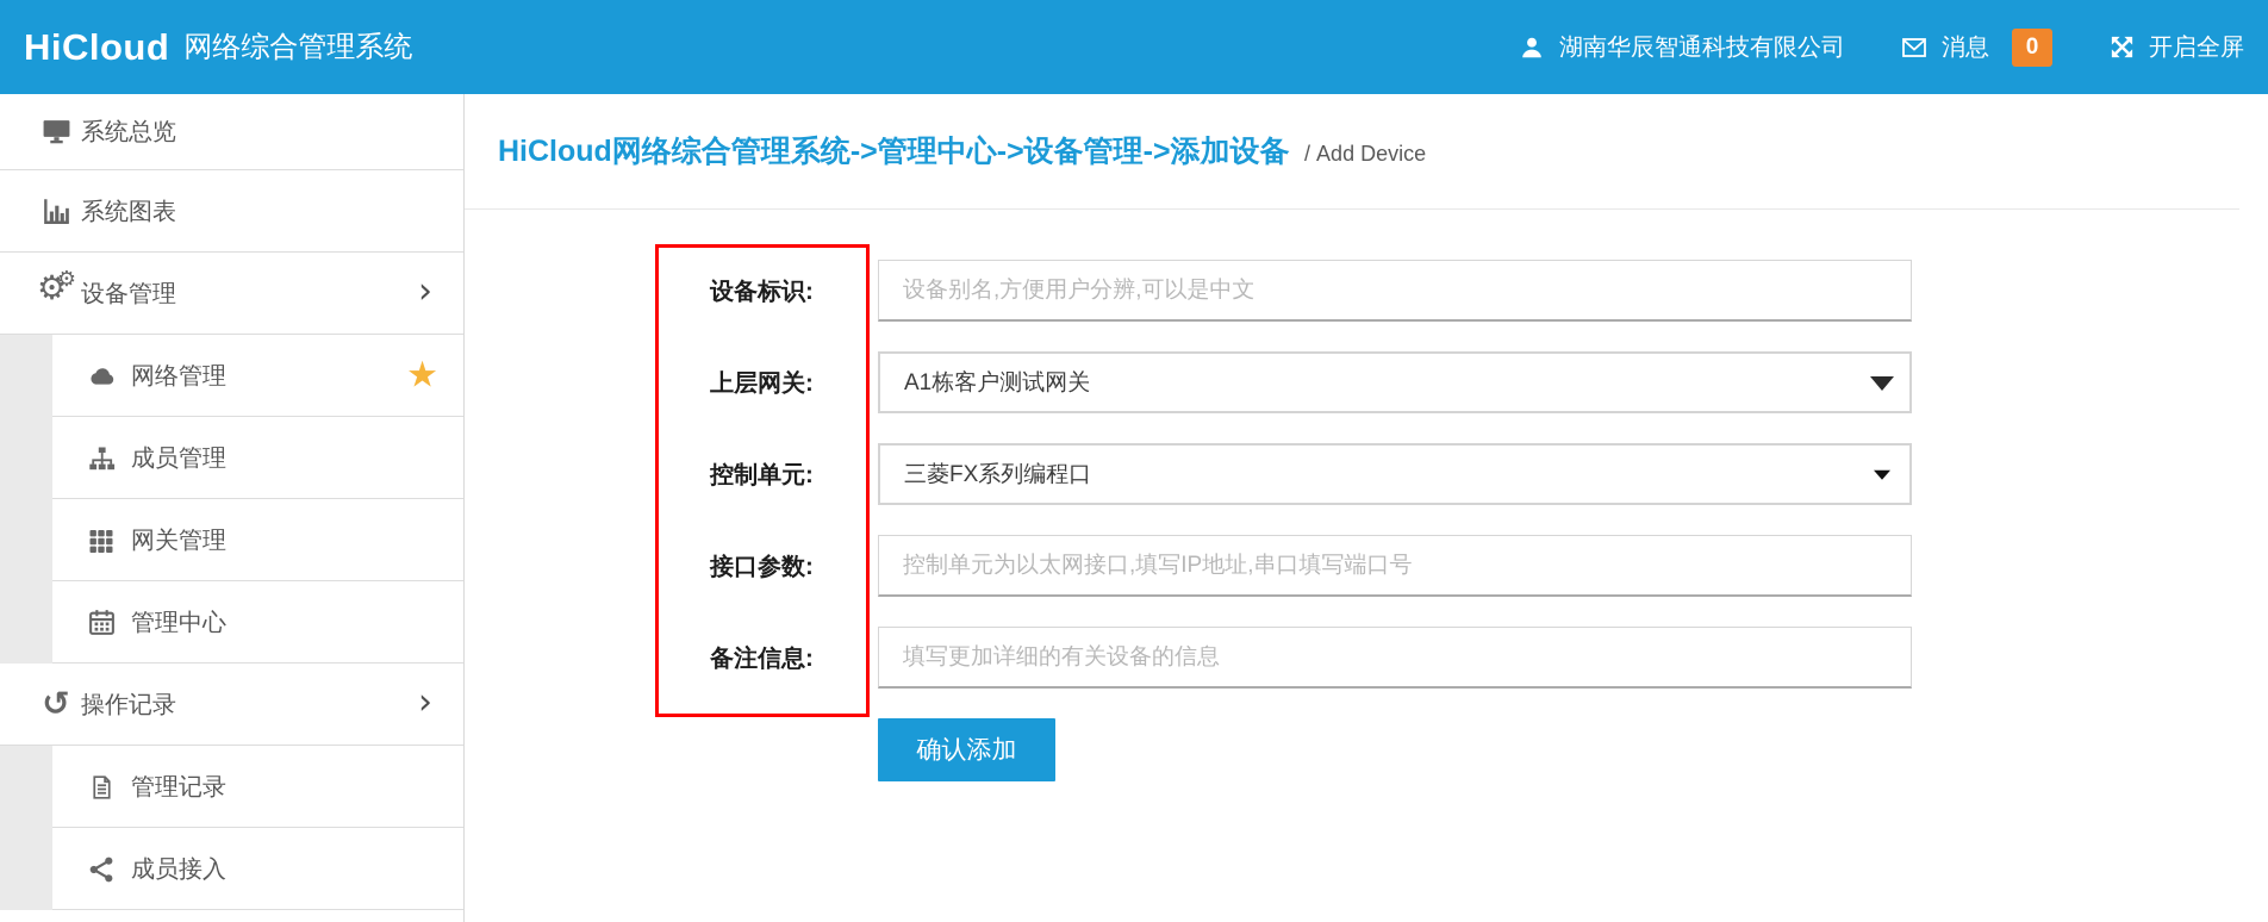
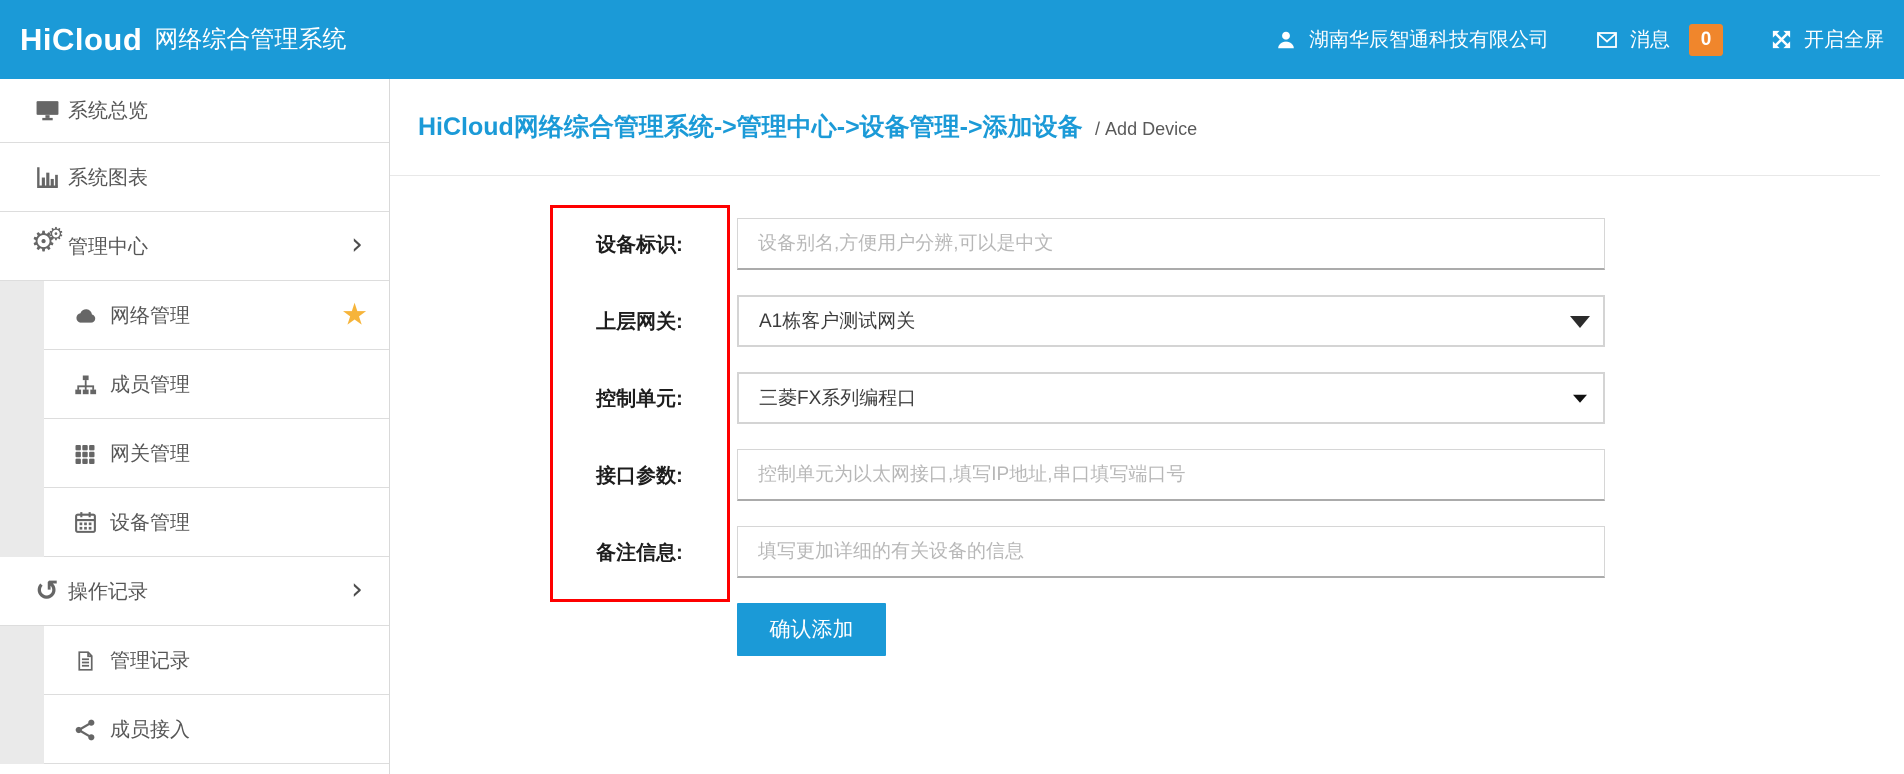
  HiCloud
  网络综合管理系统
  湖南华辰智通科技有限公司
  消息
  0
  开启全屏
  系统总览
  系统图表
  ⚙
  ⚙
- 设备管理
+ 管理中心
  ›
  网络管理
  ★
  成员管理
  网关管理
- 管理中心
+ 设备管理
  ↺
  操作记录
  ›
  管理记录
  成员接入
  HiCloud网络综合管理系统->管理中心->设备管理->添加设备 / Add Device
  设备标识:
  设备别名,方便用户分辨,可以是中文
  上层网关:
  A1栋客户测试网关
  控制单元:
  三菱FX系列编程口
  接口参数:
  控制单元为以太网接口,填写IP地址,串口填写端口号
  备注信息:
  填写更加详细的有关设备的信息
  确认添加
